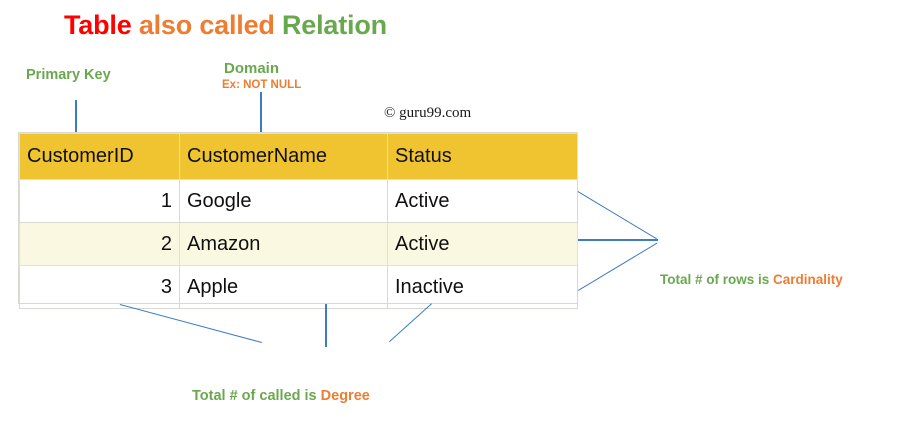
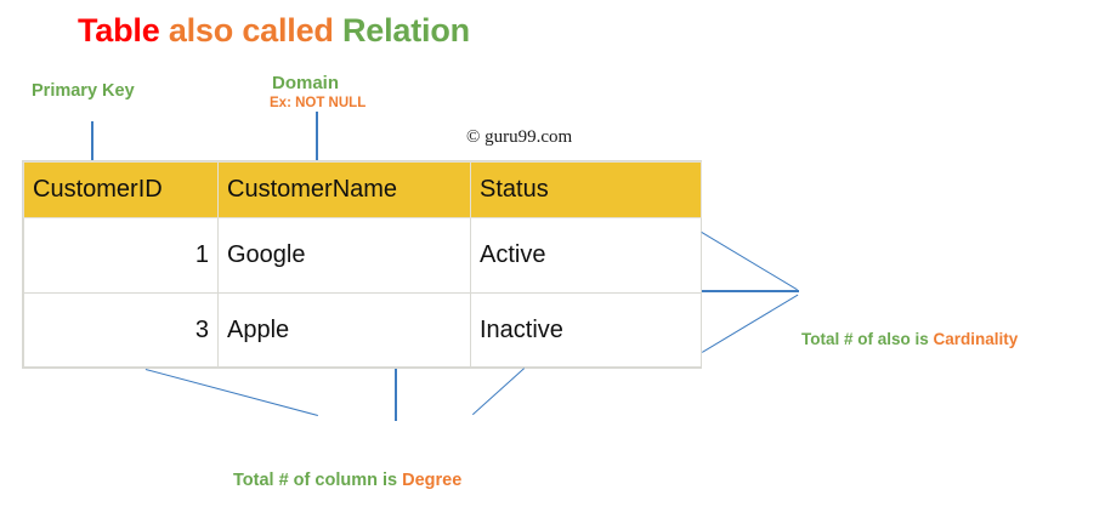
  Table also called Relation
  Primary Key
  Domain
  Ex: NOT NULL
  © guru99.com
  CustomerID	CustomerName	Status
  1	Google	Active
- 2	Amazon	Active
  3	Apple	Inactive
- Total # of rows is Cardinality
+ Total # of also is Cardinality
- Total # of called is Degree
+ Total # of column is Degree
